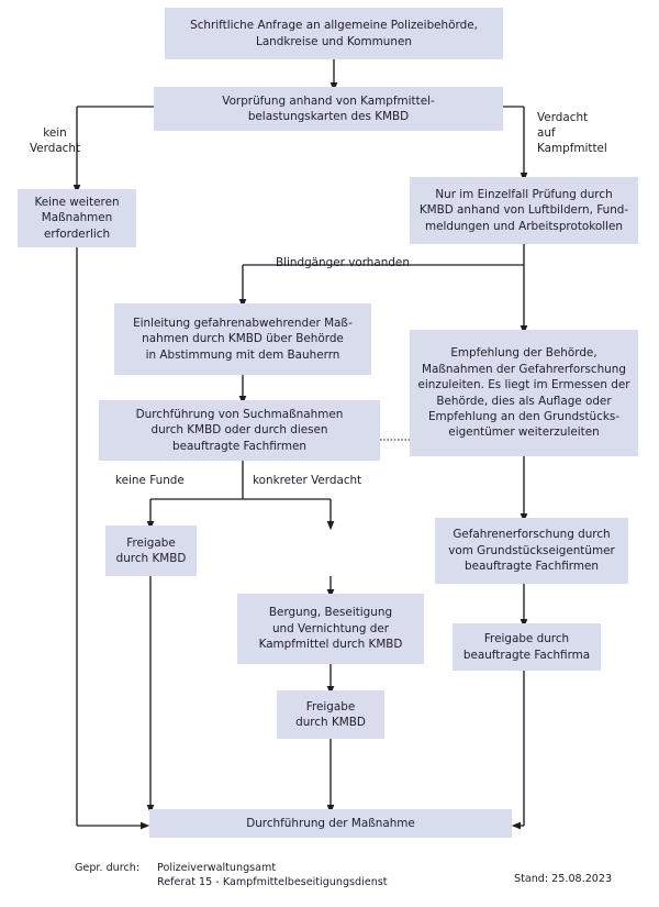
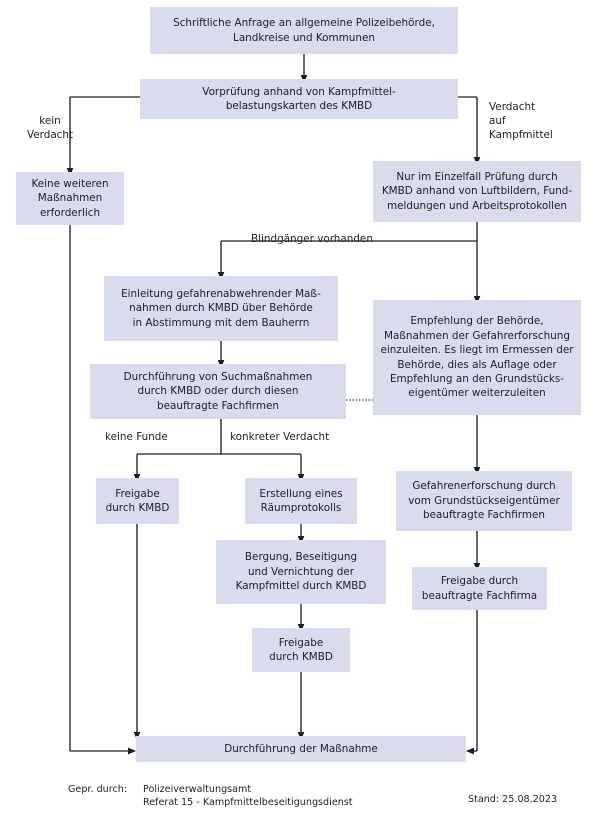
  Schriftliche Anfrage an allgemeine Polizeibehörde,
  Landkreise und Kommunen
  Vorprüfung anhand von Kampfmittel-
  belastungskarten des KMBD
  Keine weiteren
  Maßnahmen
  erforderlich
  Nur im Einzelfall Prüfung durch
  KMBD anhand von Luftbildern, Fund-
  meldungen und Arbeitsprotokollen
  Einleitung gefahrenabwehrender Maß-
  nahmen durch KMBD über Behörde
  in Abstimmung mit dem Bauherrn
  Empfehlung der Behörde,
  Maßnahmen der Gefahrerforschung
  einzuleiten. Es liegt im Ermessen der
  Behörde, dies als Auflage oder
  Empfehlung an den Grundstücks-
  eigentümer weiterzuleiten
  Durchführung von Suchmaßnahmen
  durch KMBD oder durch diesen
  beauftragte Fachfirmen
  Freigabe
  durch KMBD
+ Erstellung eines
+ Räumprotokolls
  Gefahrenerforschung durch
  vom Grundstückseigentümer
  beauftragte Fachfirmen
  Bergung, Beseitigung
  und Vernichtung der
  Kampfmittel durch KMBD
  Freigabe durch
  beauftragte Fachfirma
  Freigabe
  durch KMBD
  Durchführung der Maßnahme
  kein
  Verdacht
  Verdacht
  auf
  Kampfmittel
  Blindgänger vorhanden
  keine Funde
  konkreter Verdacht
  Gepr. durch:
  Polizeiverwaltungsamt
  Referat 15 - Kampfmittelbeseitigungsdienst
  Stand: 25.08.2023
